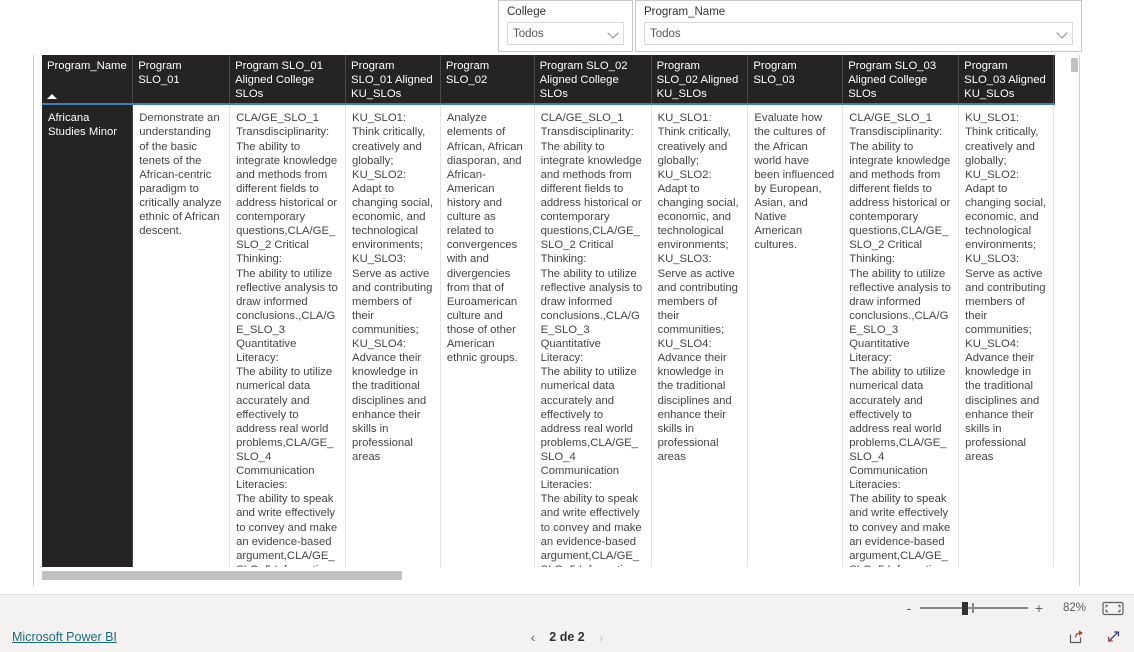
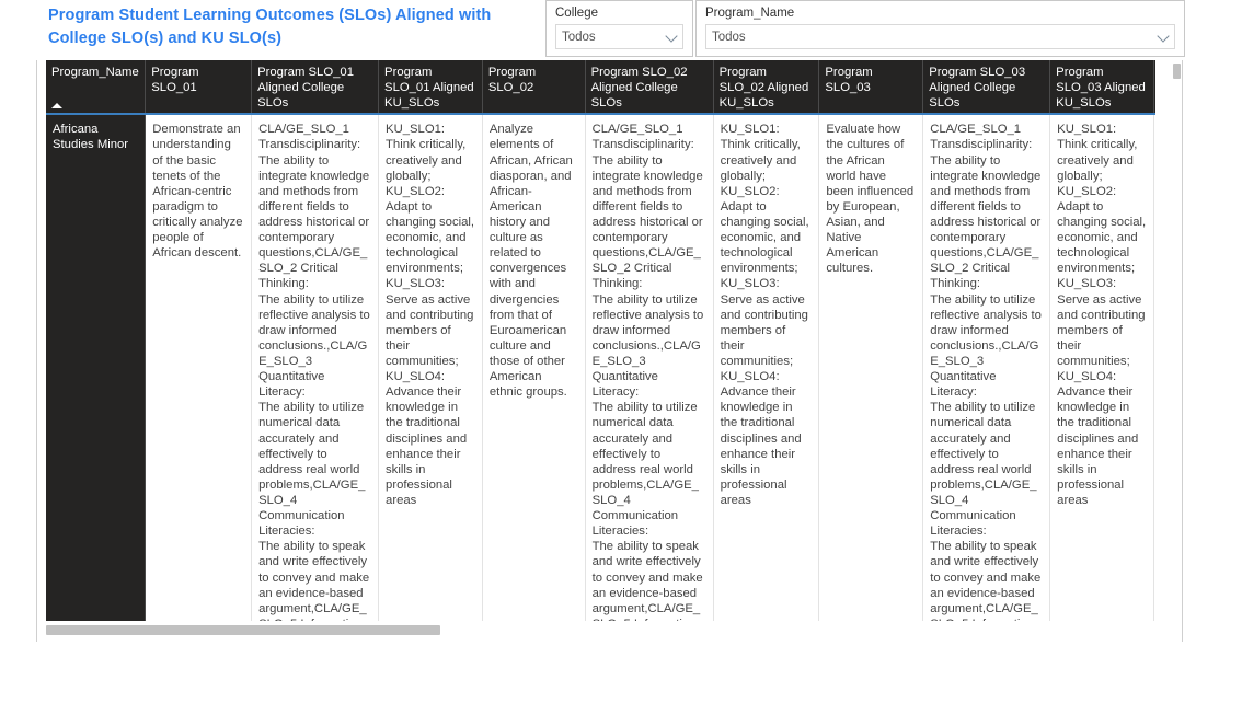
+ Program Student Learning Outcomes (SLOs) Aligned with College SLO(s) and KU SLO(s)
  College
  Todos
  Program_Name
  Todos
  Program_Name	Program SLO_01	Program SLO_01 Aligned College SLOs	Program SLO_01 Aligned KU_SLOs	Program SLO_02	Program SLO_02 Aligned College SLOs	Program SLO_02 Aligned KU_SLOs	Program SLO_03	Program SLO_03 Aligned College SLOs	Program SLO_03 Aligned KU_SLOs
- Africana Studies Minor	Demonstrate an understanding of the basic tenets of the African-centric paradigm to critically analyze ethnic of African descent.	CLA/GE_SLO_1 Transdisciplinarity: The ability to integrate knowledge and methods from different fields to address historical or contemporary questions,CLA/GE_SLO_2 Critical Thinking: The ability to utilize reflective analysis to draw informed conclusions.,CLA/GE_SLO_3 Quantitative Literacy: The ability to utilize numerical data accurately and effectively to address real world problems,CLA/GE_SLO_4 Communication Literacies: The ability to speak and write effectively to convey and make an evidence-based argument,CLA/GE_	KU_SLO1: Think critically, creatively and globally; KU_SLO2: Adapt to changing social, economic, and technological environments; KU_SLO3: Serve as active and contributing members of their communities; KU_SLO4: Advance their knowledge in the traditional disciplines and enhance their skills in professional areas	Analyze elements of African, African diasporan, and African-American history and culture as related to convergences with and divergencies from that of Euroamerican culture and those of other American ethnic groups.	CLA/GE_SLO_1 Transdisciplinarity: The ability to integrate knowledge and methods from different fields to address historical or contemporary questions,CLA/GE_SLO_2 Critical Thinking: The ability to utilize reflective analysis to draw informed conclusions.,CLA/GE_SLO_3 Quantitative Literacy: The ability to utilize numerical data accurately and effectively to address real world problems,CLA/GE_SLO_4 Communication Literacies: The ability to speak and write effectively to convey and make an evidence-based argument,CLA/GE_	KU_SLO1: Think critically, creatively and globally; KU_SLO2: Adapt to changing social, economic, and technological environments; KU_SLO3: Serve as active and contributing members of their communities; KU_SLO4: Advance their knowledge in the traditional disciplines and enhance their skills in professional areas	Evaluate how the cultures of the African world have been influenced by European, Asian, and Native American cultures.	CLA/GE_SLO_1 Transdisciplinarity: The ability to integrate knowledge and methods from different fields to address historical or contemporary questions,CLA/GE_SLO_2 Critical Thinking: The ability to utilize reflective analysis to draw informed conclusions.,CLA/GE_SLO_3 Quantitative Literacy: The ability to utilize numerical data accurately and effectively to address real world problems,CLA/GE_SLO_4 Communication Literacies: The ability to speak and write effectively to convey and make an evidence-based argument,CLA/GE_	KU_SLO1: Think critically, creatively and globally; KU_SLO2: Adapt to changing social, economic, and technological environments; KU_SLO3: Serve as active and contributing members of their communities; KU_SLO4: Advance their knowledge in the traditional disciplines and enhance their skills in professional areas
+ Africana Studies Minor	Demonstrate an understanding of the basic tenets of the African-centric paradigm to critically analyze people of African descent.	CLA/GE_SLO_1 Transdisciplinarity: The ability to integrate knowledge and methods from different fields to address historical or contemporary questions,CLA/GE_SLO_2 Critical Thinking: The ability to utilize reflective analysis to draw informed conclusions.,CLA/GE_SLO_3 Quantitative Literacy: The ability to utilize numerical data accurately and effectively to address real world problems,CLA/GE_SLO_4 Communication Literacies: The ability to speak and write effectively to convey and make an evidence-based argument,CLA/GE_	KU_SLO1: Think critically, creatively and globally; KU_SLO2: Adapt to changing social, economic, and technological environments; KU_SLO3: Serve as active and contributing members of their communities; KU_SLO4: Advance their knowledge in the traditional disciplines and enhance their skills in professional areas	Analyze elements of African, African diasporan, and African-American history and culture as related to convergences with and divergencies from that of Euroamerican culture and those of other American ethnic groups.	CLA/GE_SLO_1 Transdisciplinarity: The ability to integrate knowledge and methods from different fields to address historical or contemporary questions,CLA/GE_SLO_2 Critical Thinking: The ability to utilize reflective analysis to draw informed conclusions.,CLA/GE_SLO_3 Quantitative Literacy: The ability to utilize numerical data accurately and effectively to address real world problems,CLA/GE_SLO_4 Communication Literacies: The ability to speak and write effectively to convey and make an evidence-based argument,CLA/GE_	KU_SLO1: Think critically, creatively and globally; KU_SLO2: Adapt to changing social, economic, and technological environments; KU_SLO3: Serve as active and contributing members of their communities; KU_SLO4: Advance their knowledge in the traditional disciplines and enhance their skills in professional areas	Evaluate how the cultures of the African world have been influenced by European, Asian, and Native American cultures.	CLA/GE_SLO_1 Transdisciplinarity: The ability to integrate knowledge and methods from different fields to address historical or contemporary questions,CLA/GE_SLO_2 Critical Thinking: The ability to utilize reflective analysis to draw informed conclusions.,CLA/GE_SLO_3 Quantitative Literacy: The ability to utilize numerical data accurately and effectively to address real world problems,CLA/GE_SLO_4 Communication Literacies: The ability to speak and write effectively to convey and make an evidence-based argument,CLA/GE_	KU_SLO1: Think critically, creatively and globally; KU_SLO2: Adapt to changing social, economic, and technological environments; KU_SLO3: Serve as active and contributing members of their communities; KU_SLO4: Advance their knowledge in the traditional disciplines and enhance their skills in professional areas
- -
- +
- 82%
- Microsoft Power BI
- ‹
- 2 de 2
- ›
